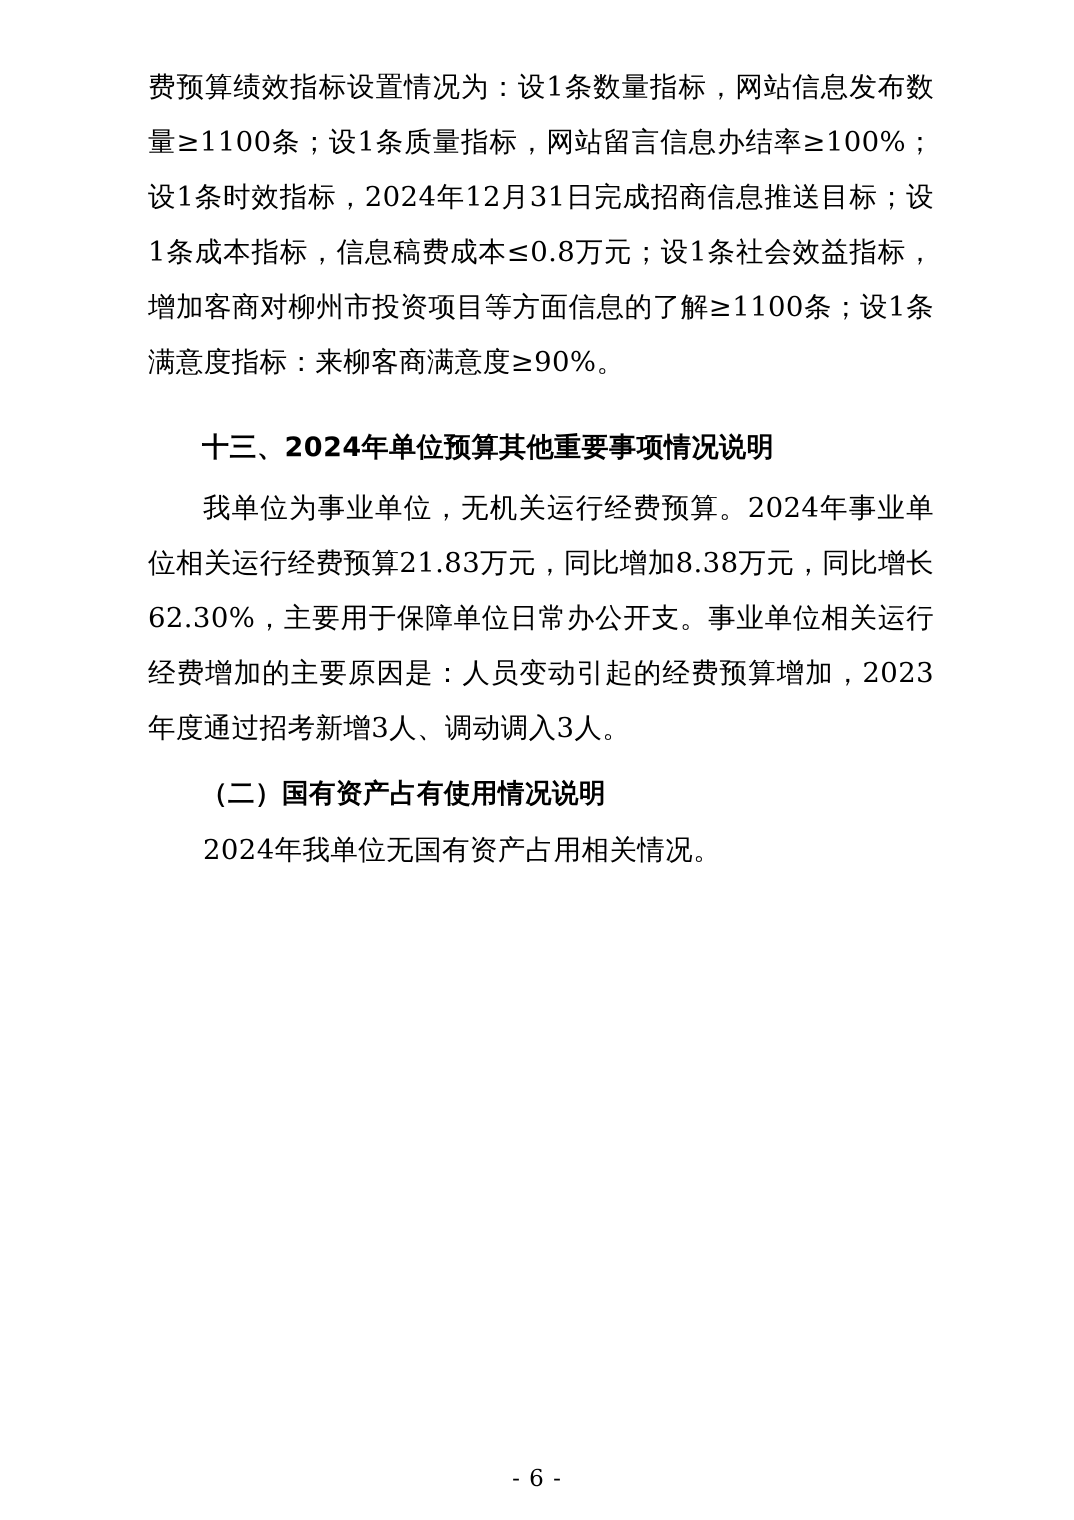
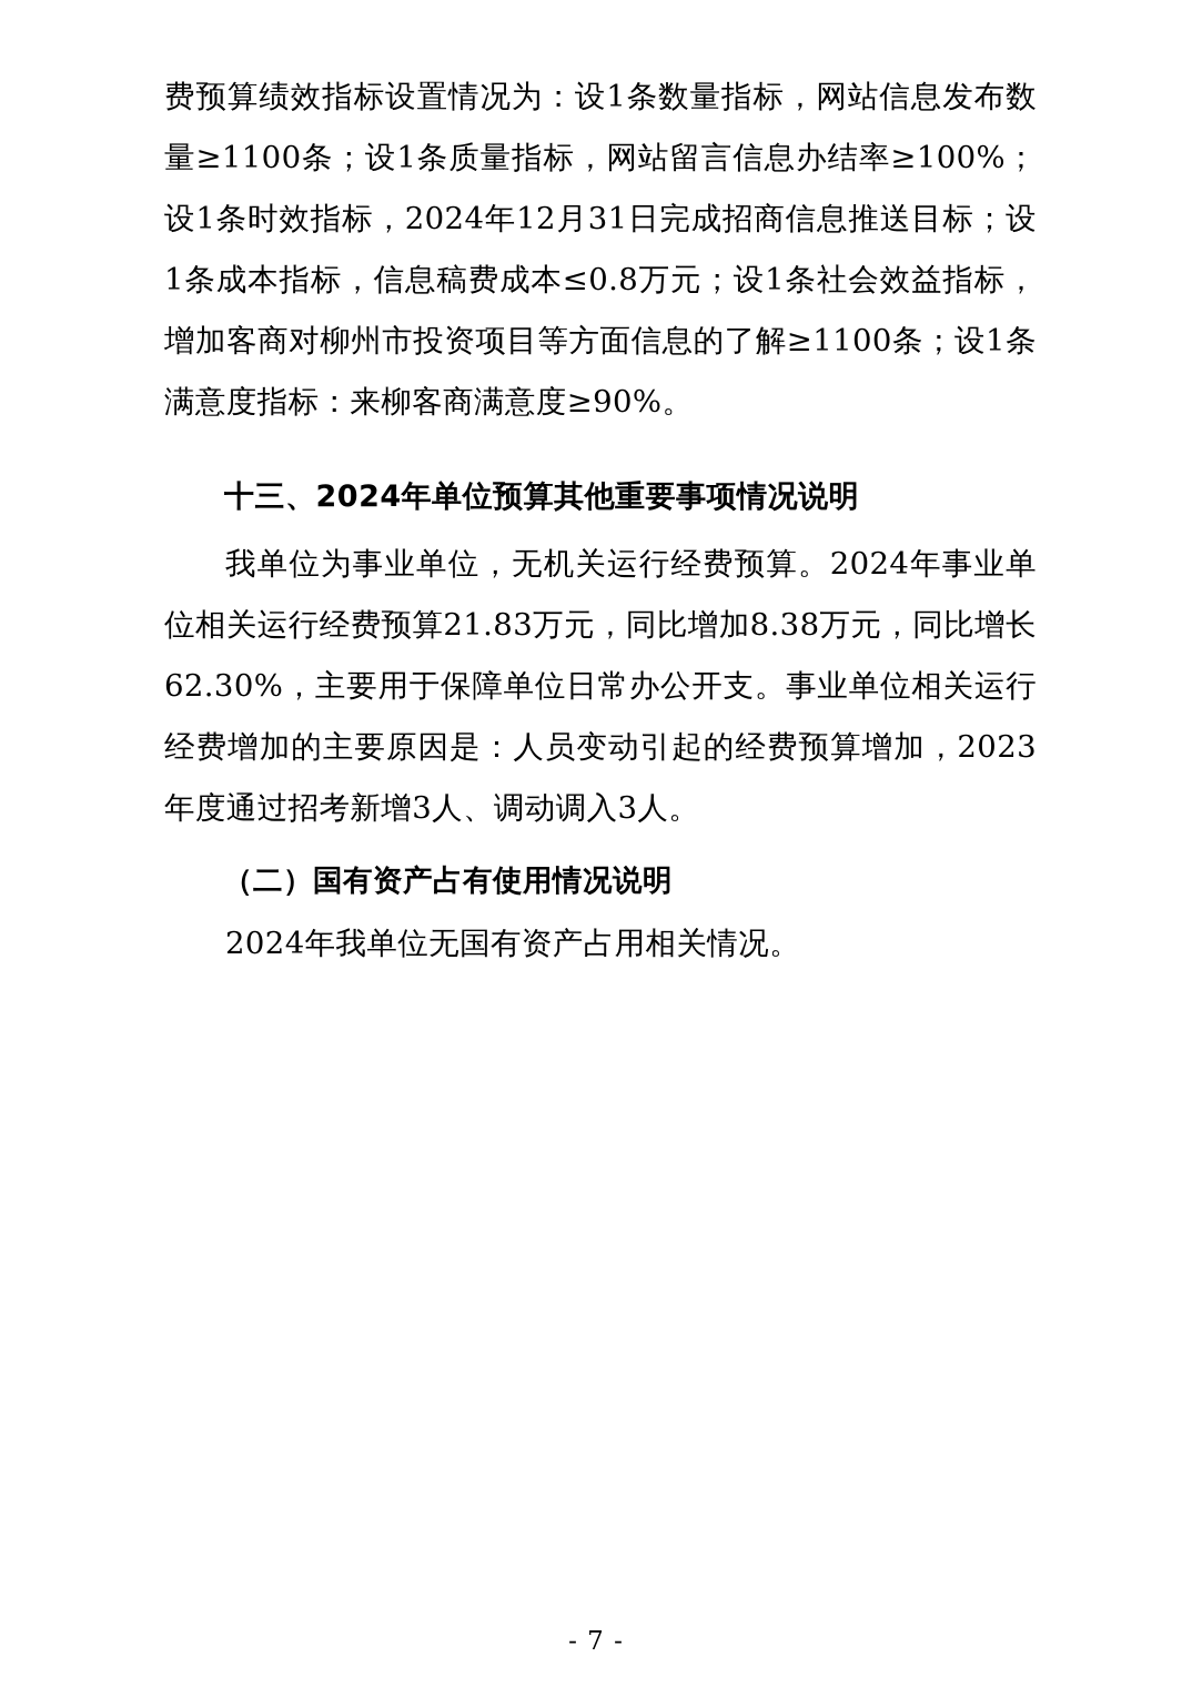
  费预算绩效指标设置情况为：设1条数量指标，网站信息发布数量≥1100条；设1条质量指标，网站留言信息办结率≥100%；设1条时效指标，2024年12月31日完成招商信息推送目标；设1条成本指标，信息稿费成本≤0.8万元；设1条社会效益指标，增加客商对柳州市投资项目等方面信息的了解≥1100条；设1条满意度指标：来柳客商满意度≥90%。
  十三、2024年单位预算其他重要事项情况说明
  我单位为事业单位，无机关运行经费预算。2024年事业单位相关运行经费预算21.83万元，同比增加8.38万元，同比增长62.30%，主要用于保障单位日常办公开支。事业单位相关运行经费增加的主要原因是：人员变动引起的经费预算增加，2023年度通过招考新增3人、调动调入3人。
  （二）国有资产占有使用情况说明
  2024年我单位无国有资产占用相关情况。
- - 6 -
+ - 7 -
